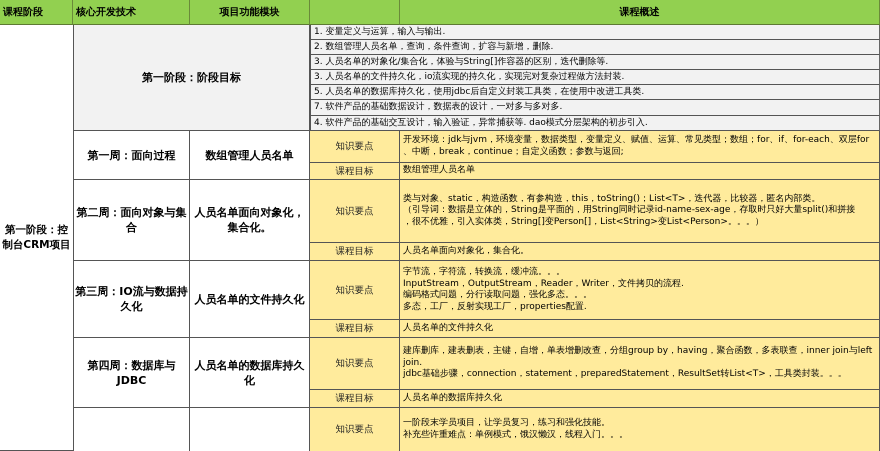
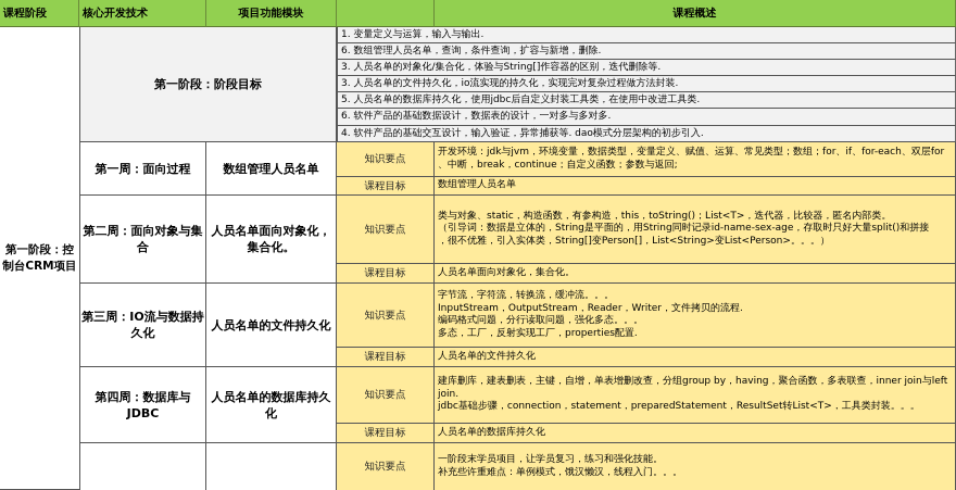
  课程阶段
  核心开发技术
  项目功能模块
  课程概述
  第一阶段：控制台CRM项目
  第一阶段：阶段目标
  1. 变量定义与运算，输入与输出.
- 2. 数组管理人员名单，查询，条件查询，扩容与新增，删除.
+ 6. 数组管理人员名单，查询，条件查询，扩容与新增，删除.
  3. 人员名单的对象化/集合化，体验与String[]作容器的区别，迭代删除等.
  3. 人员名单的文件持久化，io流实现的持久化，实现完对复杂过程做方法封装.
  5. 人员名单的数据库持久化，使用jdbc后自定义封装工具类，在使用中改进工具类.
- 7. 软件产品的基础数据设计，数据表的设计，一对多与多对多.
+ 6. 软件产品的基础数据设计，数据表的设计，一对多与多对多.
  4. 软件产品的基础交互设计，输入验证，异常捕获等. dao模式分层架构的初步引入.
  第一周：面向过程
  数组管理人员名单
  知识要点
  开发环境：jdk与jvm，环境变量，数据类型，变量定义、赋值、运算、常见类型；数组；for、if、for-each、双层for
  、中断，break，continue；自定义函数；参数与返回;
  课程目标
  数组管理人员名单
  第二周：面向对象与集合
  人员名单面向对象化，集合化。
  知识要点
  类与对象、static，构造函数，有参构造，this，toString()；List<T>，迭代器，比较器，匿名内部类。
  （引导词：数据是立体的，String是平面的，用String同时记录id-name-sex-age，存取时只好大量split()和拼接
  ，很不优雅，引入实体类，String[]变Person[]，List<String>变List<Person>。。。）
  课程目标
  人员名单面向对象化，集合化。
  第三周：IO流与数据持久化
  人员名单的文件持久化
  知识要点
  字节流，字符流，转换流，缓冲流。。。
  InputStream，OutputStream，Reader，Writer，文件拷贝的流程.
  编码格式问题，分行读取问题，强化多态。。。
  多态，工厂，反射实现工厂，properties配置.
  课程目标
  人员名单的文件持久化
  第四周：数据库与JDBC
  人员名单的数据库持久化
  知识要点
  建库删库，建表删表，主键，自增，单表增删改查，分组group by，having，聚合函数，多表联查，inner join与left
  join.
  jdbc基础步骤，connection，statement，preparedStatement，ResultSet转List<T>，工具类封装。。。
  课程目标
  人员名单的数据库持久化
  知识要点
  一阶段末学员项目，让学员复习，练习和强化技能。
  补充些许重难点：单例模式，饿汉懒汉，线程入门。。。
